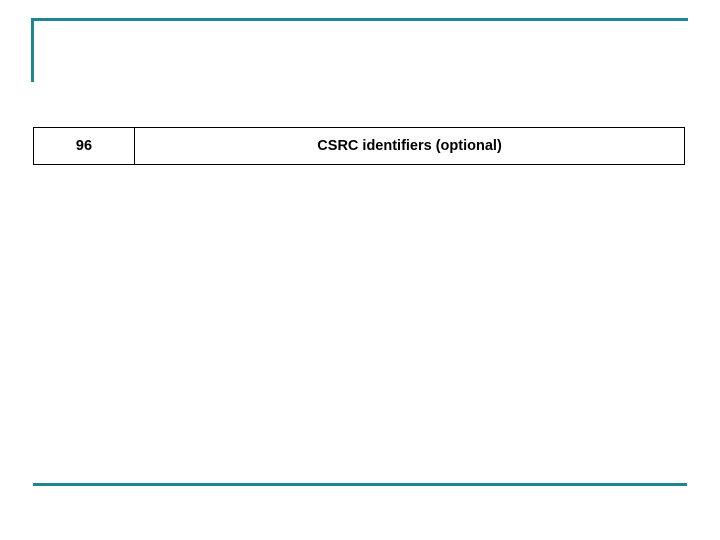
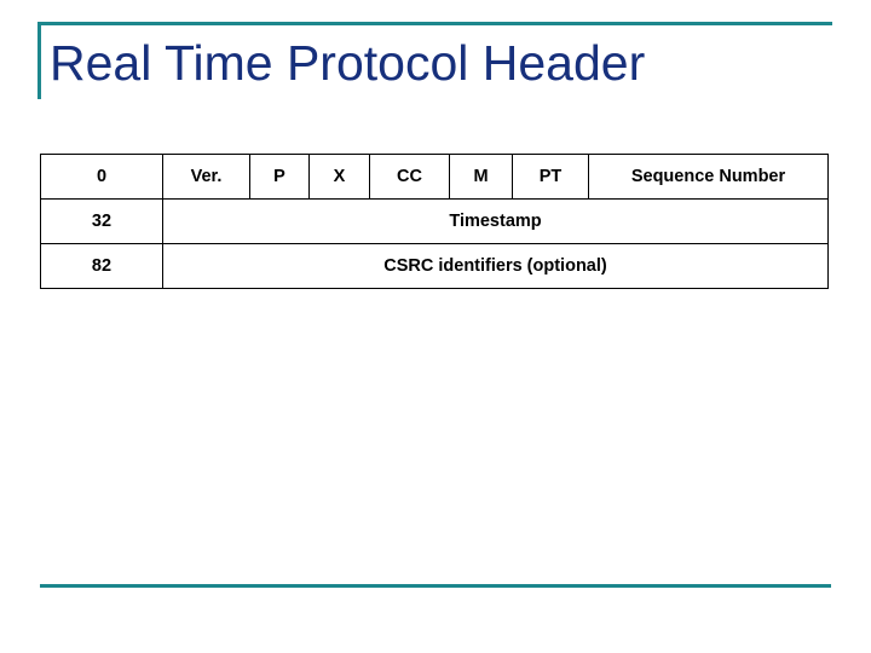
+ Real Time Protocol Header
+ 0	Ver.	P	X	CC	M	PT	Sequence Number
+ 32	Timestamp
- 96	CSRC identifiers (optional)
+ 82	CSRC identifiers (optional)
